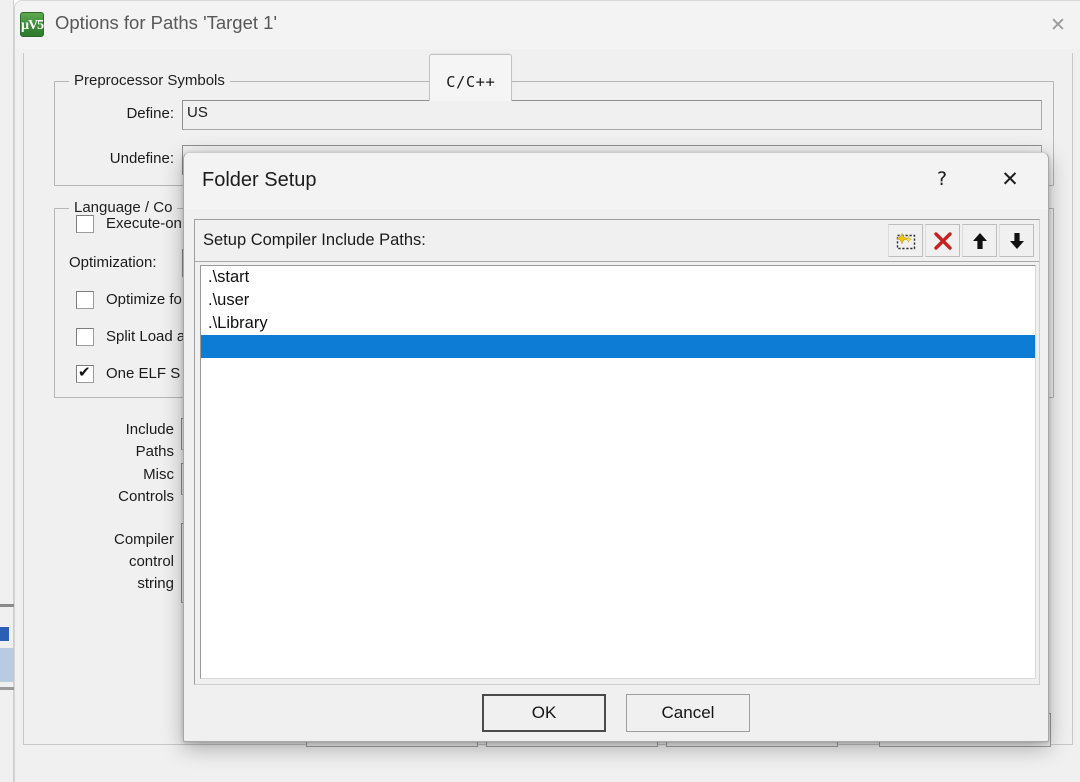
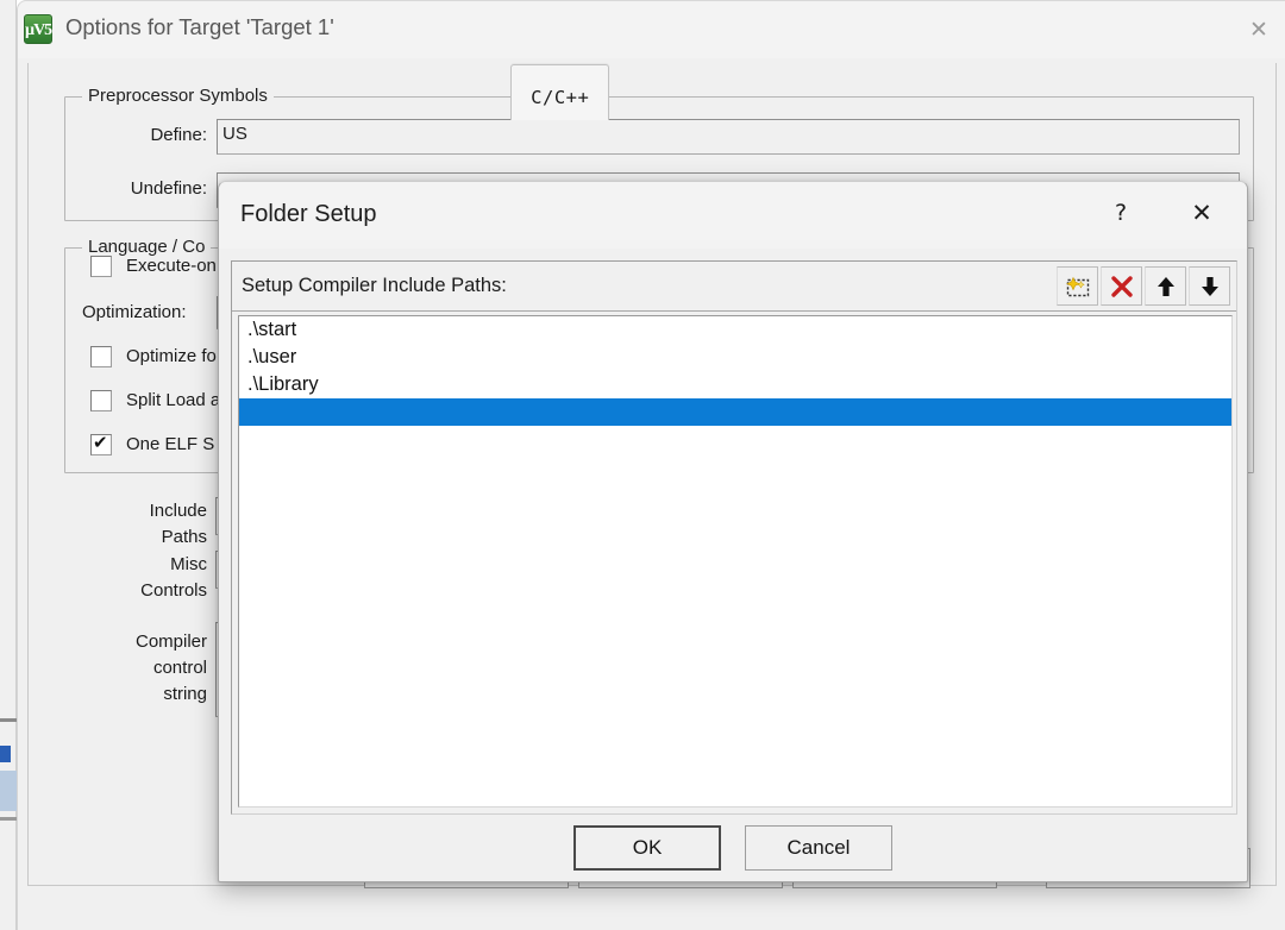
  µV5
- Options for Paths 'Target 1'
+ Options for Target 'Target 1'
  ✕
  C/C++
  Preprocessor Symbols
  Define:
  US
  Undefine:
  Language / Co
  Execute-on
  Optimization:
  Optimize fo
  Split Load a
  One ELF S
  Include
  Paths
  Misc
  Controls
  Compiler
  control
  string
  Folder Setup
  ?
  ✕
  Setup Compiler Include Paths:
  .\start
  .\user
  .\Library
  OK
  Cancel
